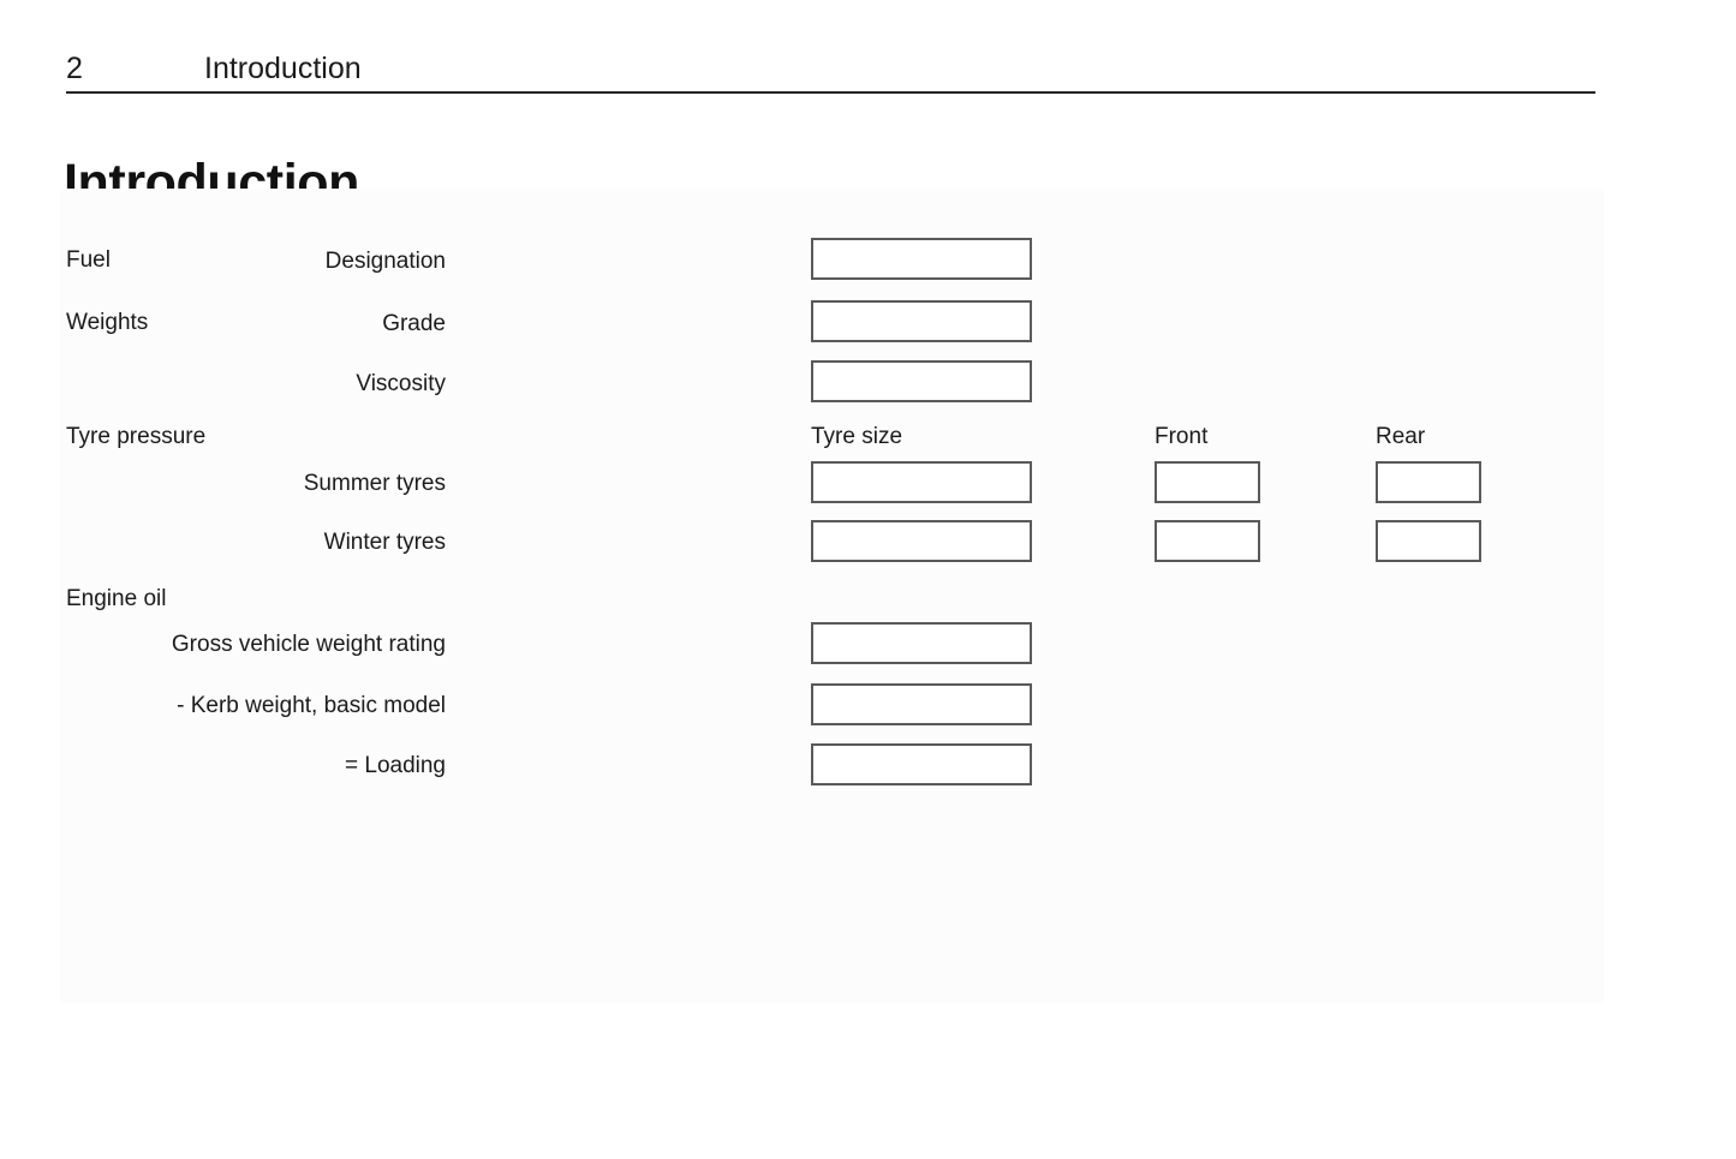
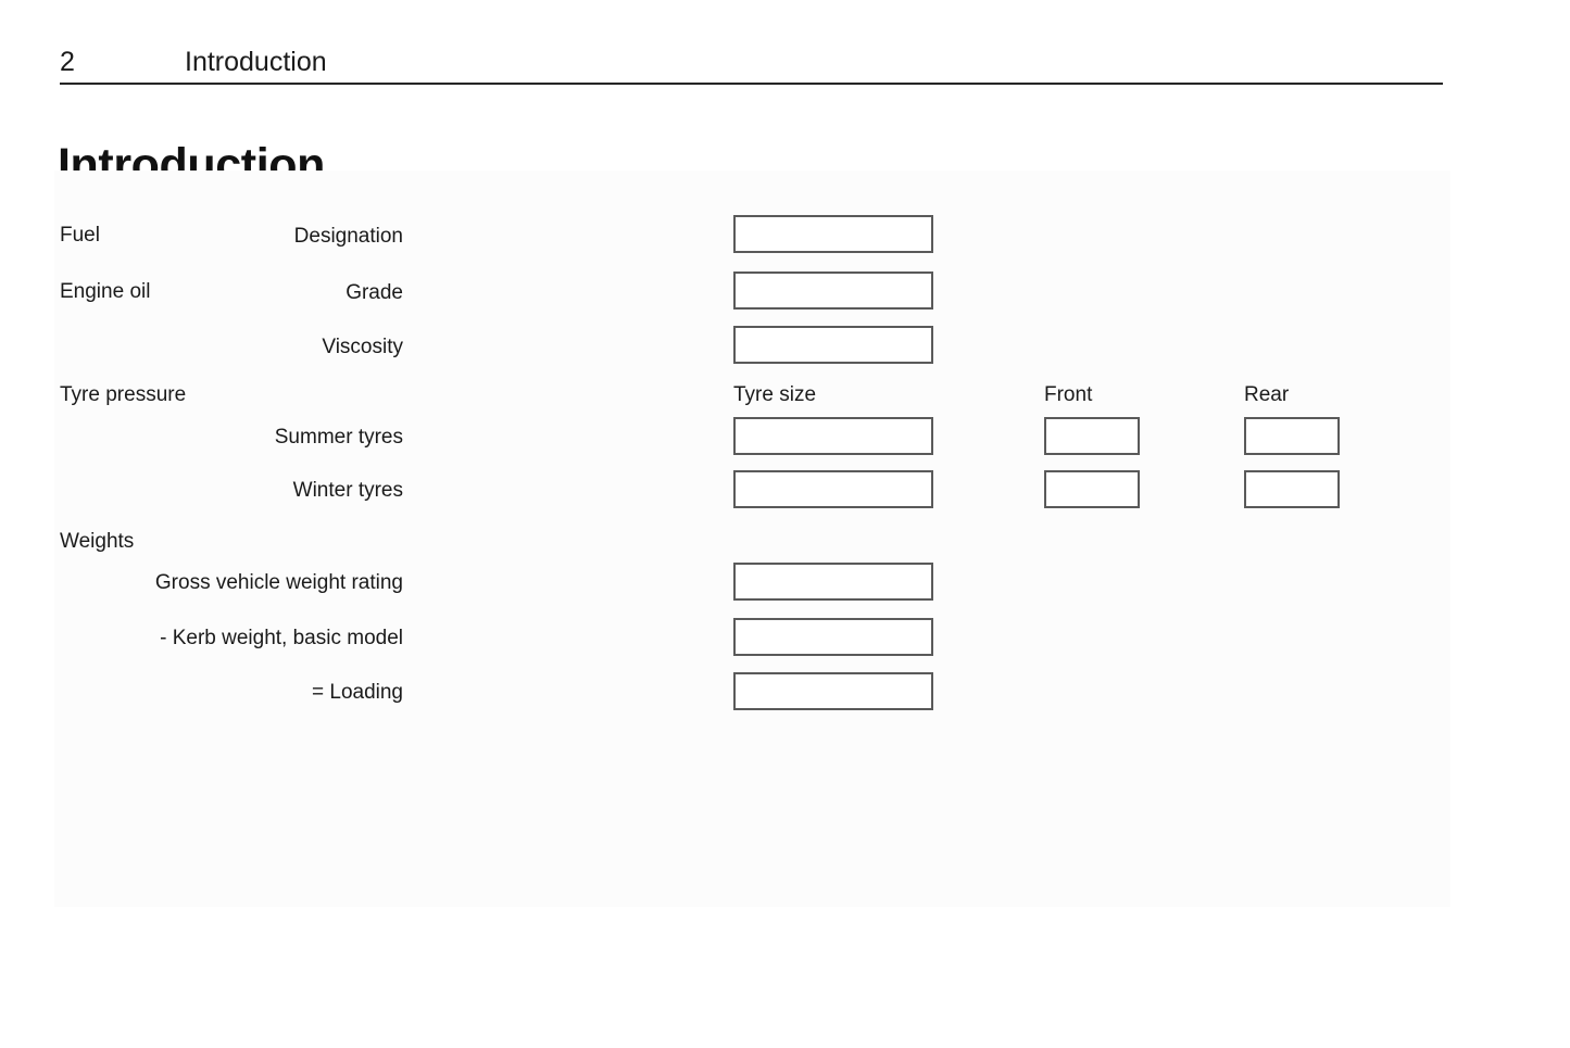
  2
  Introduction
  Introduction
  Fuel
- Weights
+ Engine oil
  Tyre pressure
- Engine oil
+ Weights
  Tyre size
  Front
  Rear
  Designation
  Grade
  Viscosity
  Summer tyres
  Winter tyres
  Gross vehicle weight rating
  - Kerb weight, basic model
  = Loading
